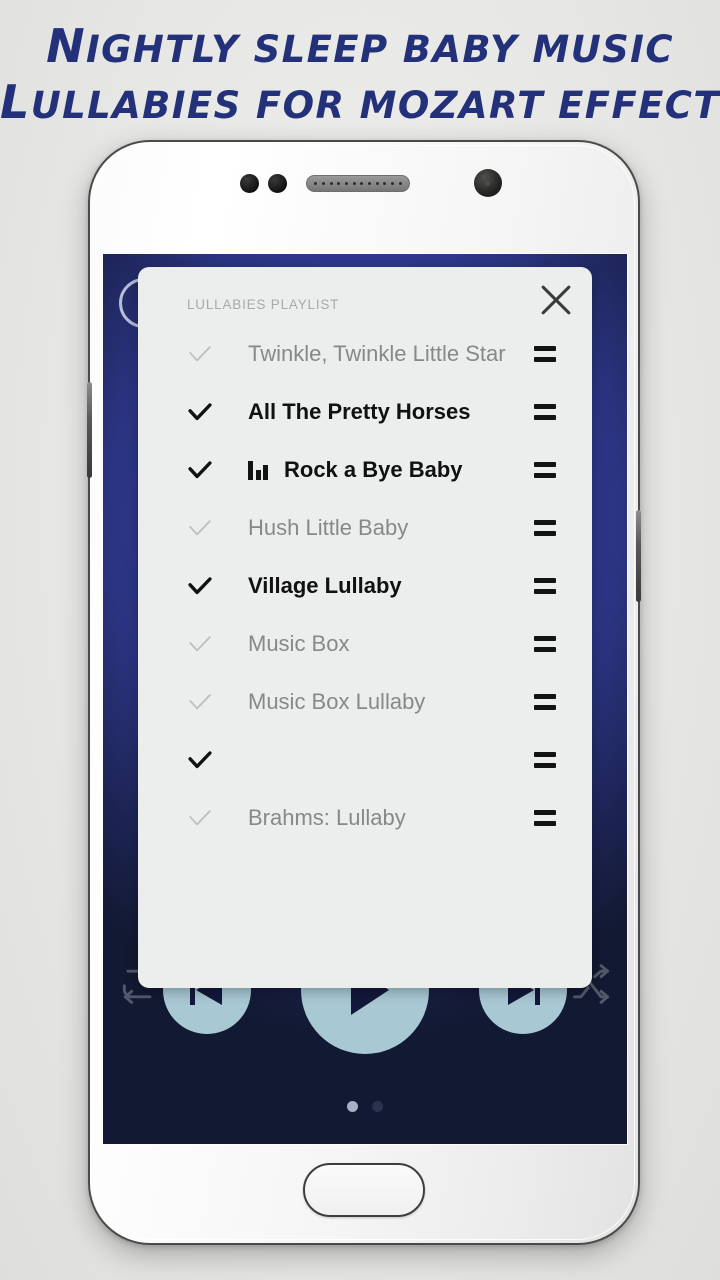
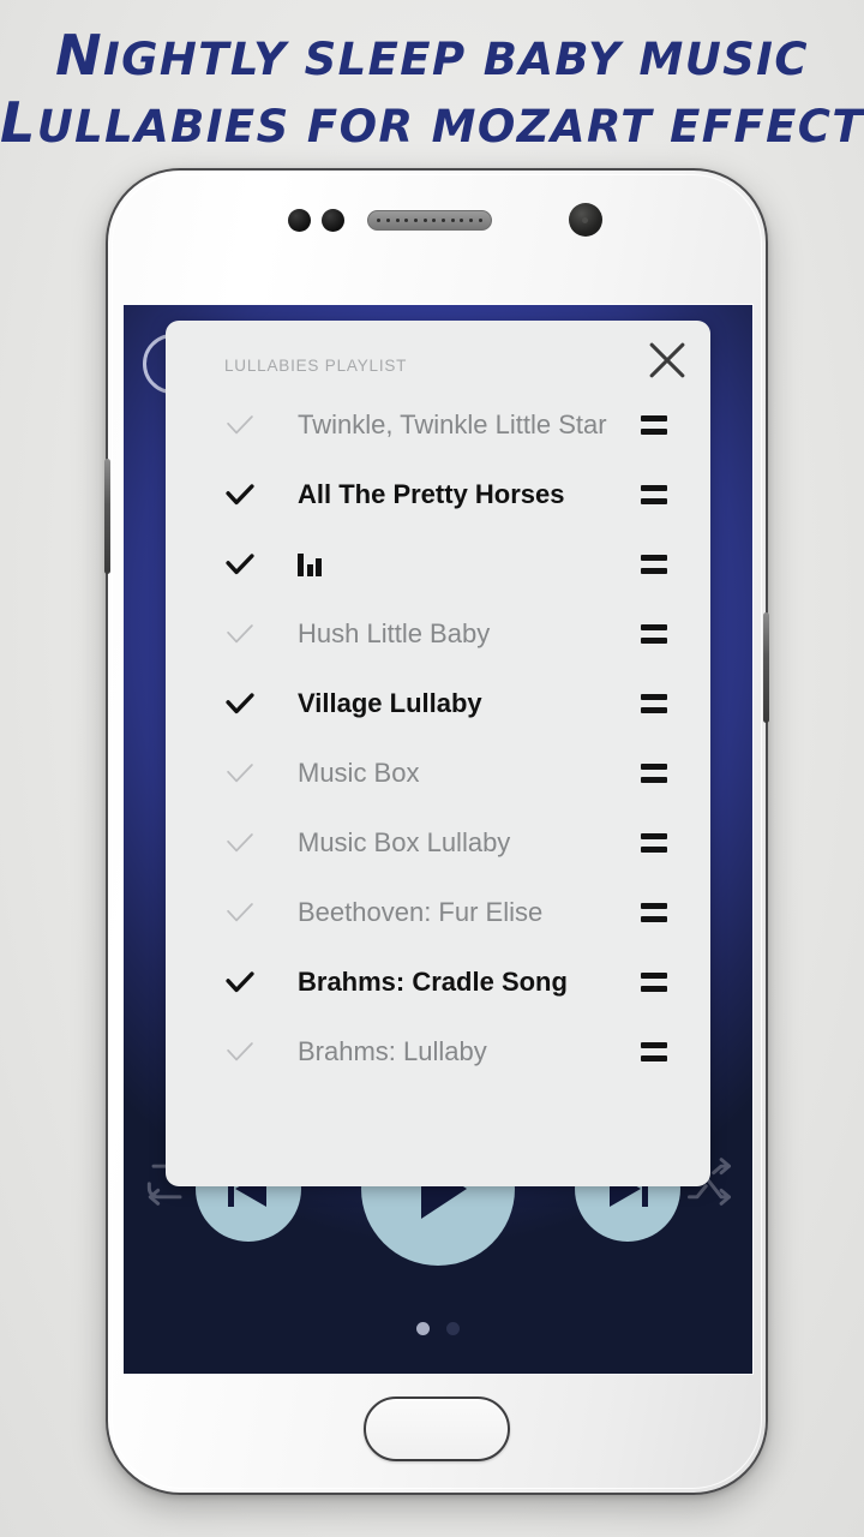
  NIGHTLY SLEEP BABY MUSIC
  LULLABIES FOR MOZART EFFECT
  LULLABIES PLAYLIST
  Twinkle, Twinkle Little Star
  All The Pretty Horses
- Rock a Bye Baby
  Hush Little Baby
  Village Lullaby
  Music Box
  Music Box Lullaby
+ Beethoven: Fur Elise
+ Brahms: Cradle Song
  Brahms: Lullaby
